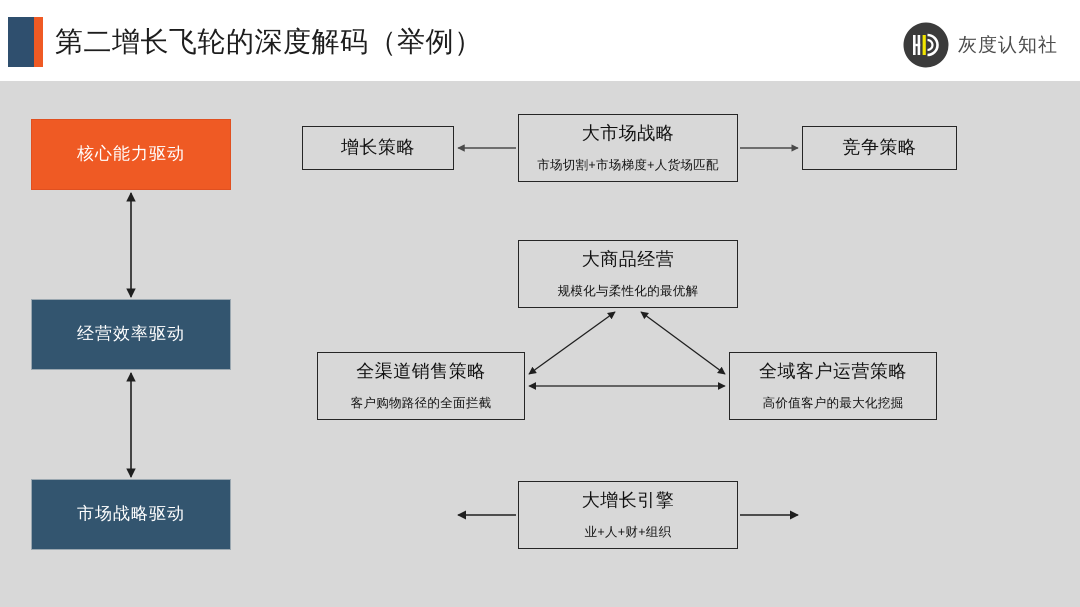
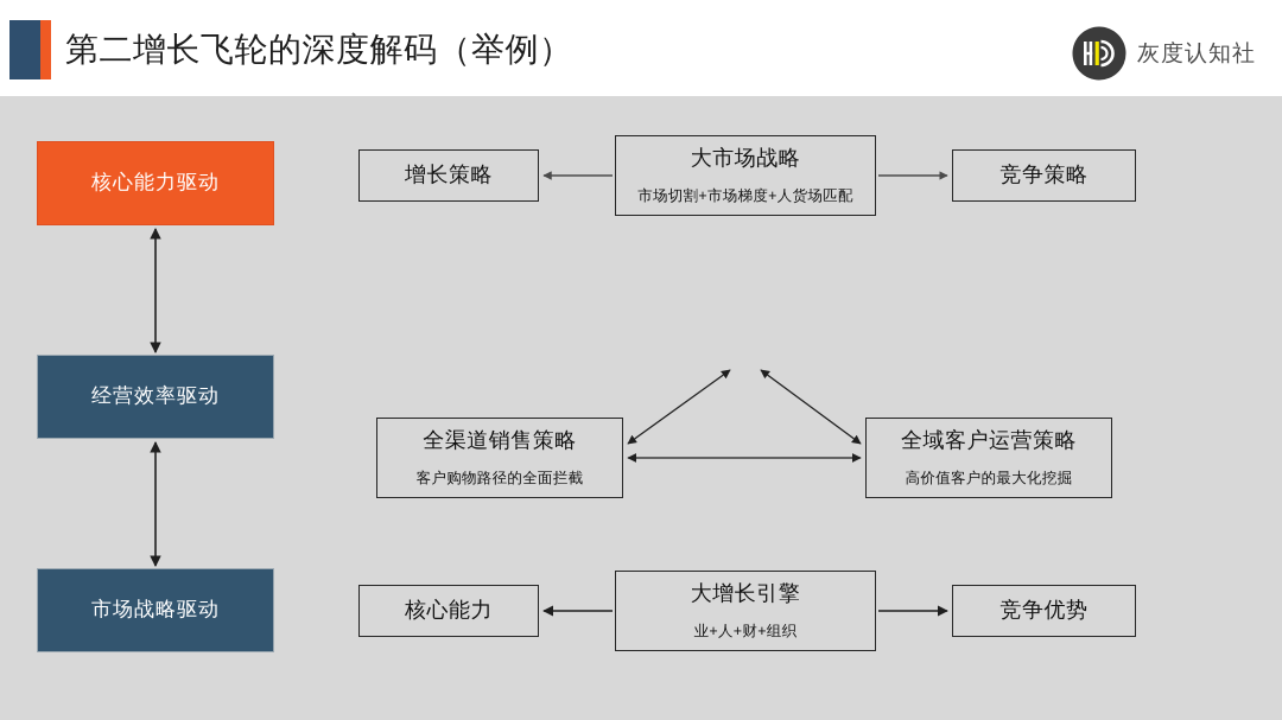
  第二增长飞轮的深度解码（举例）
  灰度认知社
  核心能力驱动
  经营效率驱动
  市场战略驱动
  增长策略
  大市场战略
  市场切割+市场梯度+人货场匹配
  竞争策略
- 大商品经营
- 规模化与柔性化的最优解
  全渠道销售策略
  客户购物路径的全面拦截
  全域客户运营策略
  高价值客户的最大化挖掘
+ 核心能力
  大增长引擎
  业+人+财+组织
+ 竞争优势
